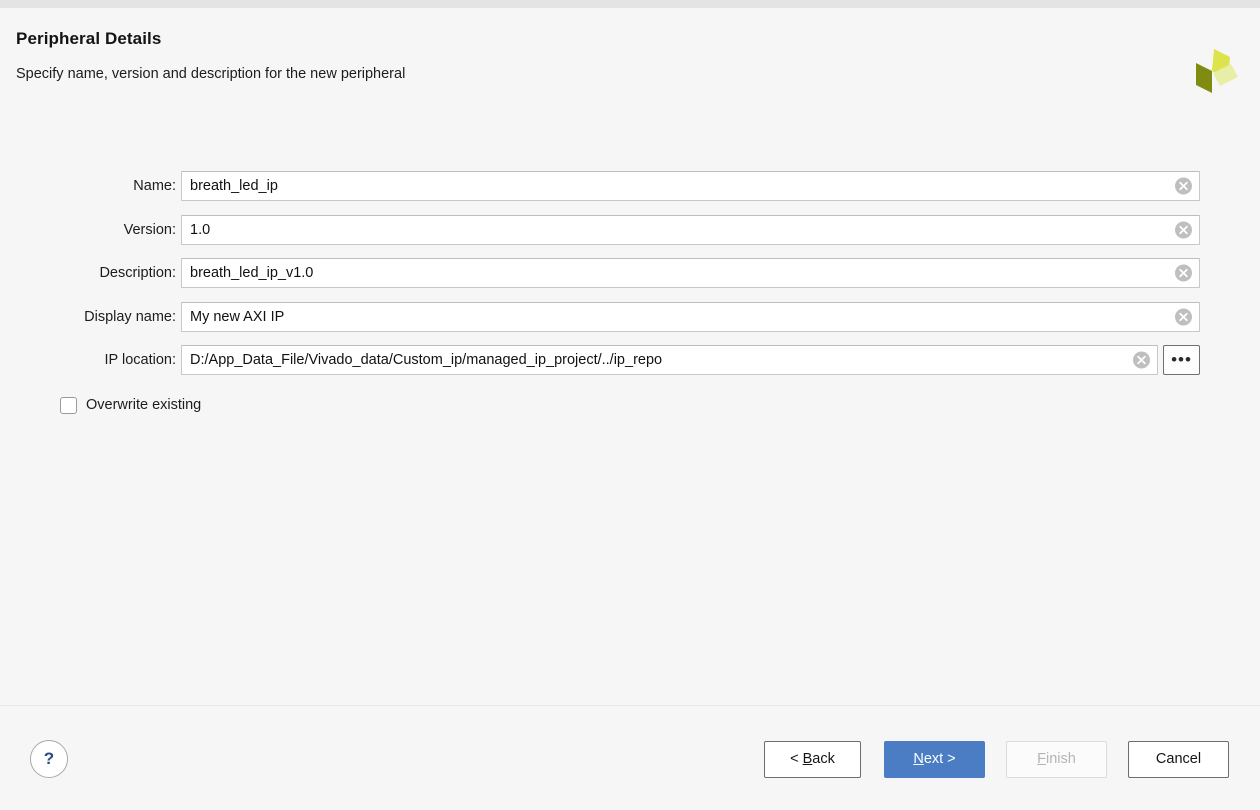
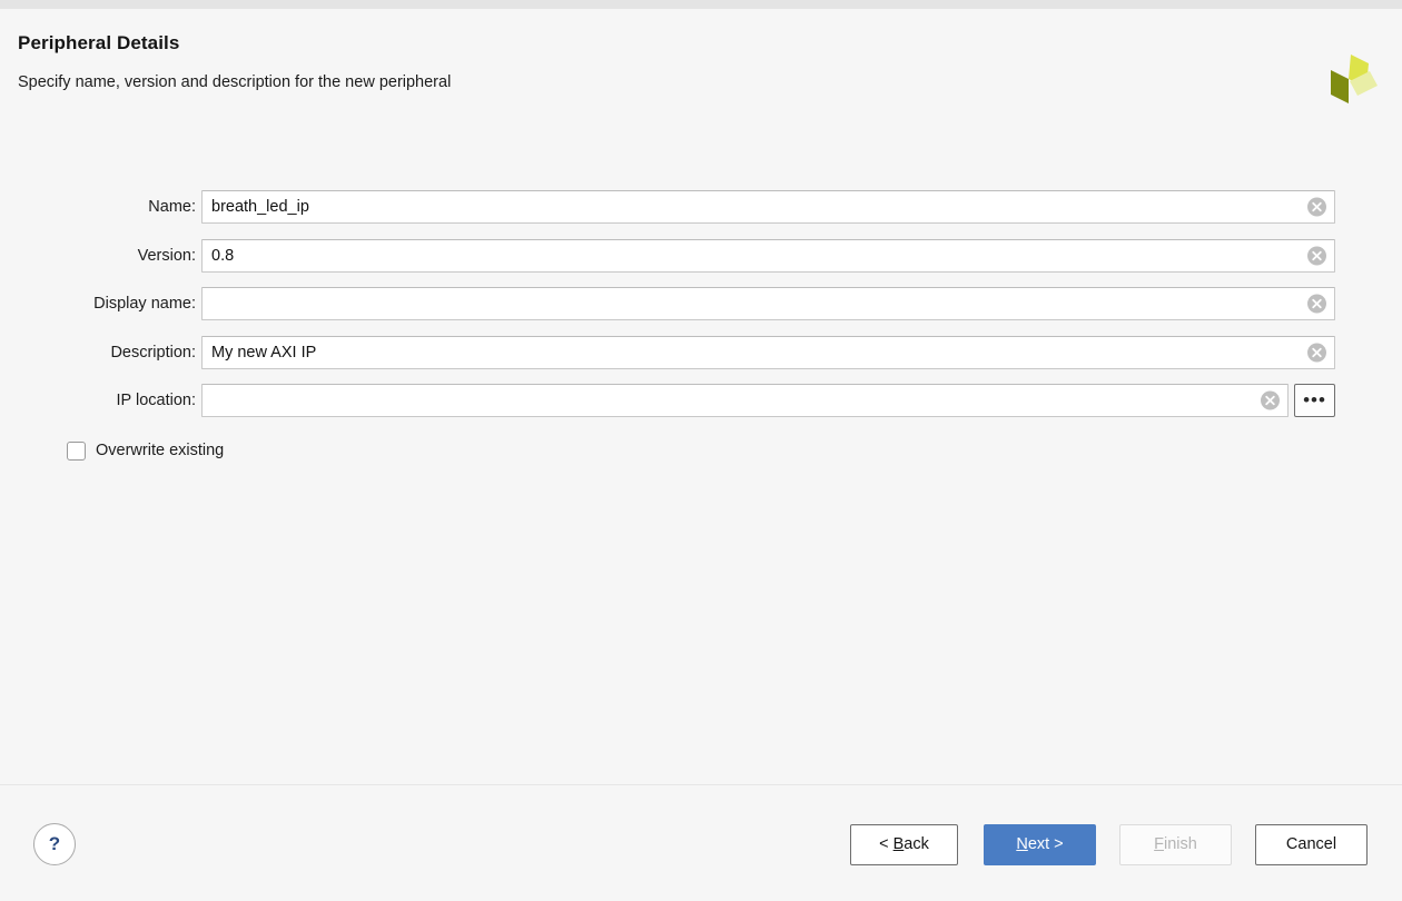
  Peripheral Details
  Specify name, version and description for the new peripheral
  Name:
  breath_led_ip
  Version:
- 1.0
+ 0.8
- Description:
+ Display name:
- breath_led_ip_v1.0
- Display name:
+ Description:
  My new AXI IP
  IP location:
- D:/App_Data_File/Vivado_data/Custom_ip/managed_ip_project/../ip_repo
  •••
  Overwrite existing
  ?
  < Back
  Next >
  Finish
  Cancel
